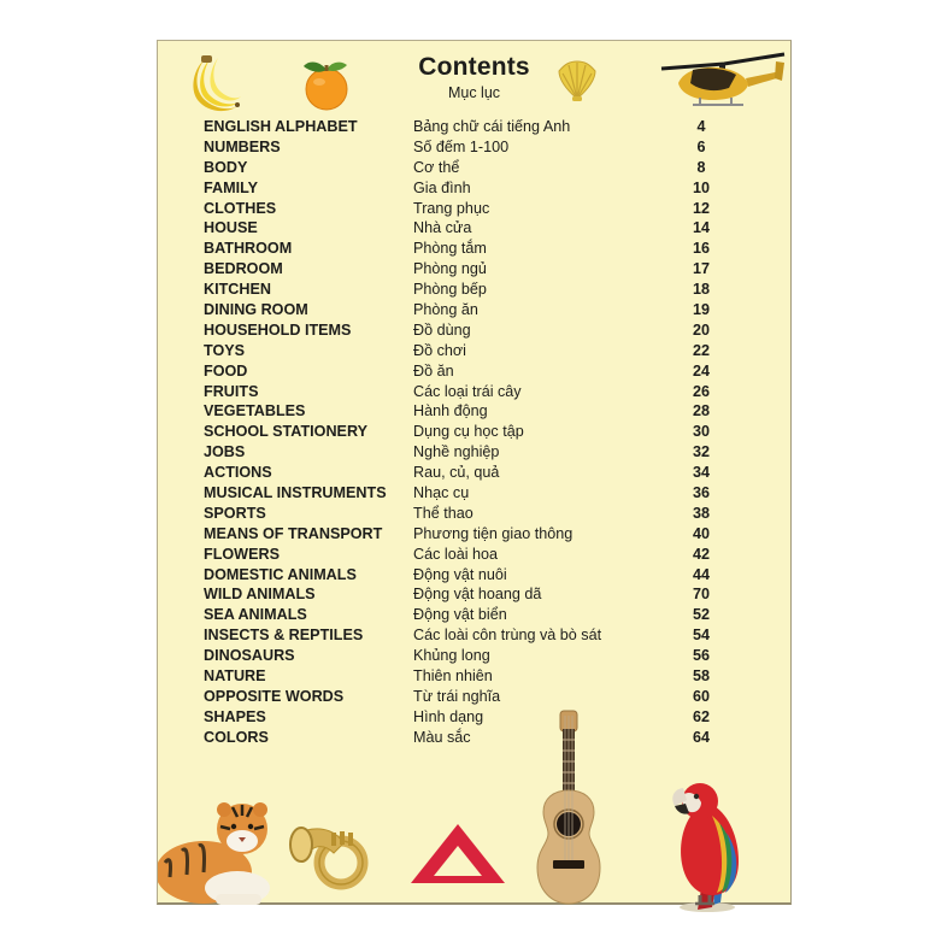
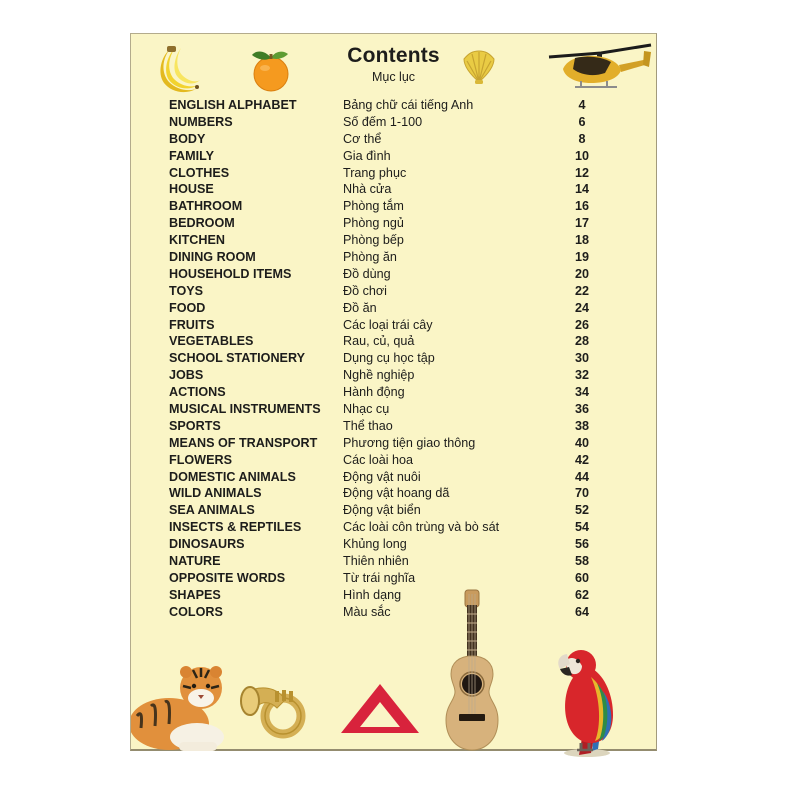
  Contents
  Mục lục
  ENGLISH ALPHABET
  Bảng chữ cái tiếng Anh
  4
  NUMBERS
  Số đếm 1-100
  6
  BODY
  Cơ thể
  8
  FAMILY
  Gia đình
  10
  CLOTHES
  Trang phục
  12
  HOUSE
  Nhà cửa
  14
  BATHROOM
  Phòng tắm
  16
  BEDROOM
  Phòng ngủ
  17
  KITCHEN
  Phòng bếp
  18
  DINING ROOM
  Phòng ăn
  19
  HOUSEHOLD ITEMS
  Đồ dùng
  20
  TOYS
  Đồ chơi
  22
  FOOD
  Đồ ăn
  24
  FRUITS
  Các loại trái cây
  26
  VEGETABLES
- Hành động
+ Rau, củ, quả
  28
  SCHOOL STATIONERY
  Dụng cụ học tập
  30
  JOBS
  Nghề nghiệp
  32
  ACTIONS
- Rau, củ, quả
+ Hành động
  34
  MUSICAL INSTRUMENTS
  Nhạc cụ
  36
  SPORTS
  Thể thao
  38
  MEANS OF TRANSPORT
  Phương tiện giao thông
  40
  FLOWERS
  Các loài hoa
  42
  DOMESTIC ANIMALS
  Động vật nuôi
  44
  WILD ANIMALS
  Động vật hoang dã
  70
  SEA ANIMALS
  Động vật biển
  52
  INSECTS & REPTILES
  Các loài côn trùng và bò sát
  54
  DINOSAURS
  Khủng long
  56
  NATURE
  Thiên nhiên
  58
  OPPOSITE WORDS
  Từ trái nghĩa
  60
  SHAPES
  Hình dạng
  62
  COLORS
  Màu sắc
  64
